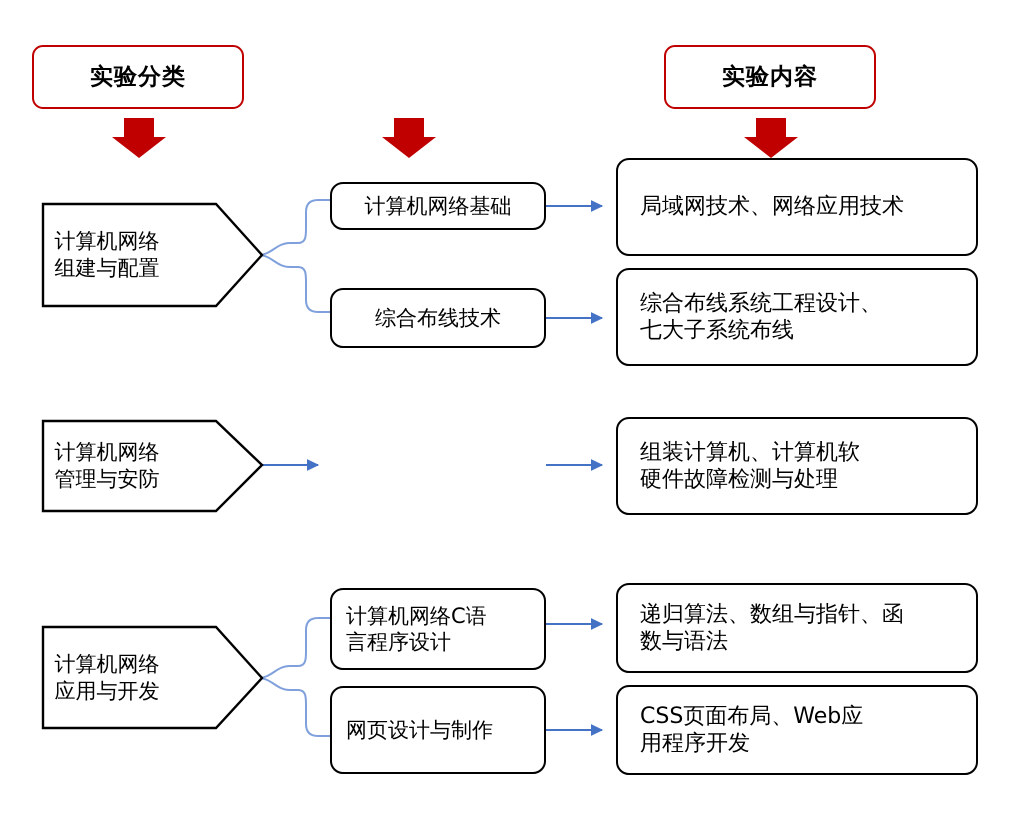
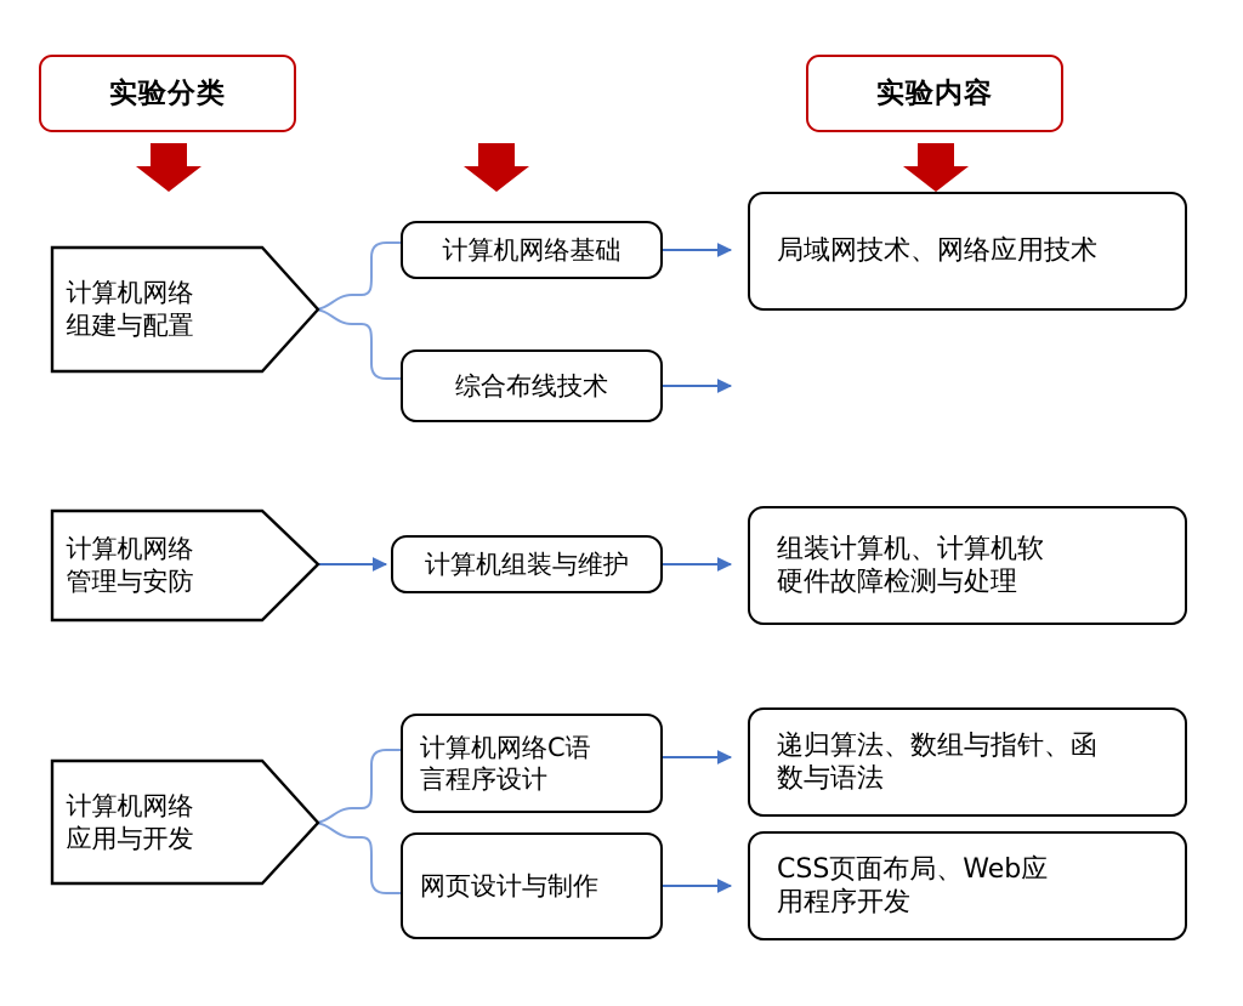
  实验分类
  实验内容
  计算机网络
  组建与配置
  计算机网络基础
  综合布线技术
  局域网技术、网络应用技术
- 综合布线系统工程设计、
- 七大子系统布线
  计算机网络
  管理与安防
+ 计算机组装与维护
  组装计算机、计算机软
  硬件故障检测与处理
  计算机网络
  应用与开发
  计算机网络C语
  言程序设计
  网页设计与制作
  递归算法、数组与指针、函
  数与语法
  CSS页面布局、Web应
  用程序开发
